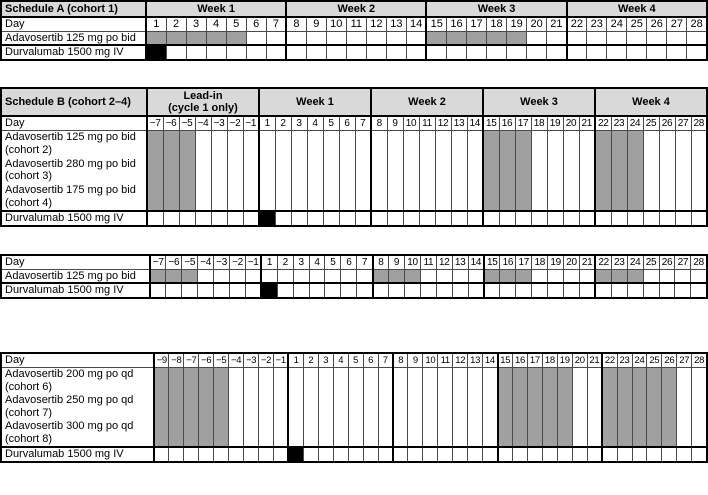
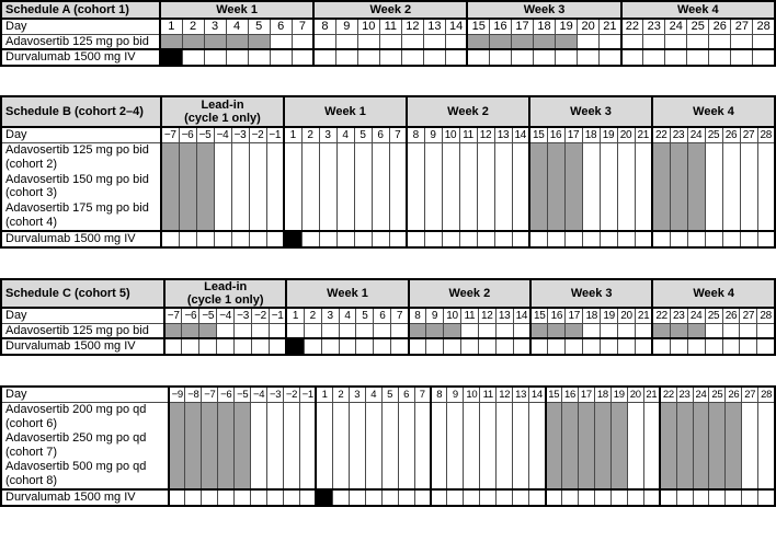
  Schedule A (cohort 1)	Week 1	Week 2	Week 3	Week 4
  Day	1	2	3	4	5	6	7	8	9	10	11	12	13	14	15	16	17	18	19	20	21	22	23	24	25	26	27	28
  Adavosertib 125 mg po bid
  Durvalumab 1500 mg IV
  Schedule B (cohort 2–4)	Lead-in(cycle 1 only)	Week 1	Week 2	Week 3	Week 4
  Day	−7	−6	−5	−4	−3	−2	−1	1	2	3	4	5	6	7	8	9	10	11	12	13	14	15	16	17	18	19	20	21	22	23	24	25	26	27	28
- Adavosertib 125 mg po bid (cohort 2)Adavosertib 280 mg po bid (cohort 3)Adavosertib 175 mg po bid (cohort 4)
+ Adavosertib 125 mg po bid (cohort 2)Adavosertib 150 mg po bid (cohort 3)Adavosertib 175 mg po bid (cohort 4)
  Durvalumab 1500 mg IV
+ Schedule C (cohort 5)	Lead-in(cycle 1 only)	Week 1	Week 2	Week 3	Week 4
  Day	−7	−6	−5	−4	−3	−2	−1	1	2	3	4	5	6	7	8	9	10	11	12	13	14	15	16	17	18	19	20	21	22	23	24	25	26	27	28
  Adavosertib 125 mg po bid
  Durvalumab 1500 mg IV
  Day	−9	−8	−7	−6	−5	−4	−3	−2	−1	1	2	3	4	5	6	7	8	9	10	11	12	13	14	15	16	17	18	19	20	21	22	23	24	25	26	27	28
- Adavosertib 200 mg po qd (cohort 6)Adavosertib 250 mg po qd (cohort 7)Adavosertib 300 mg po qd (cohort 8)
+ Adavosertib 200 mg po qd (cohort 6)Adavosertib 250 mg po qd (cohort 7)Adavosertib 500 mg po qd (cohort 8)
  Durvalumab 1500 mg IV
